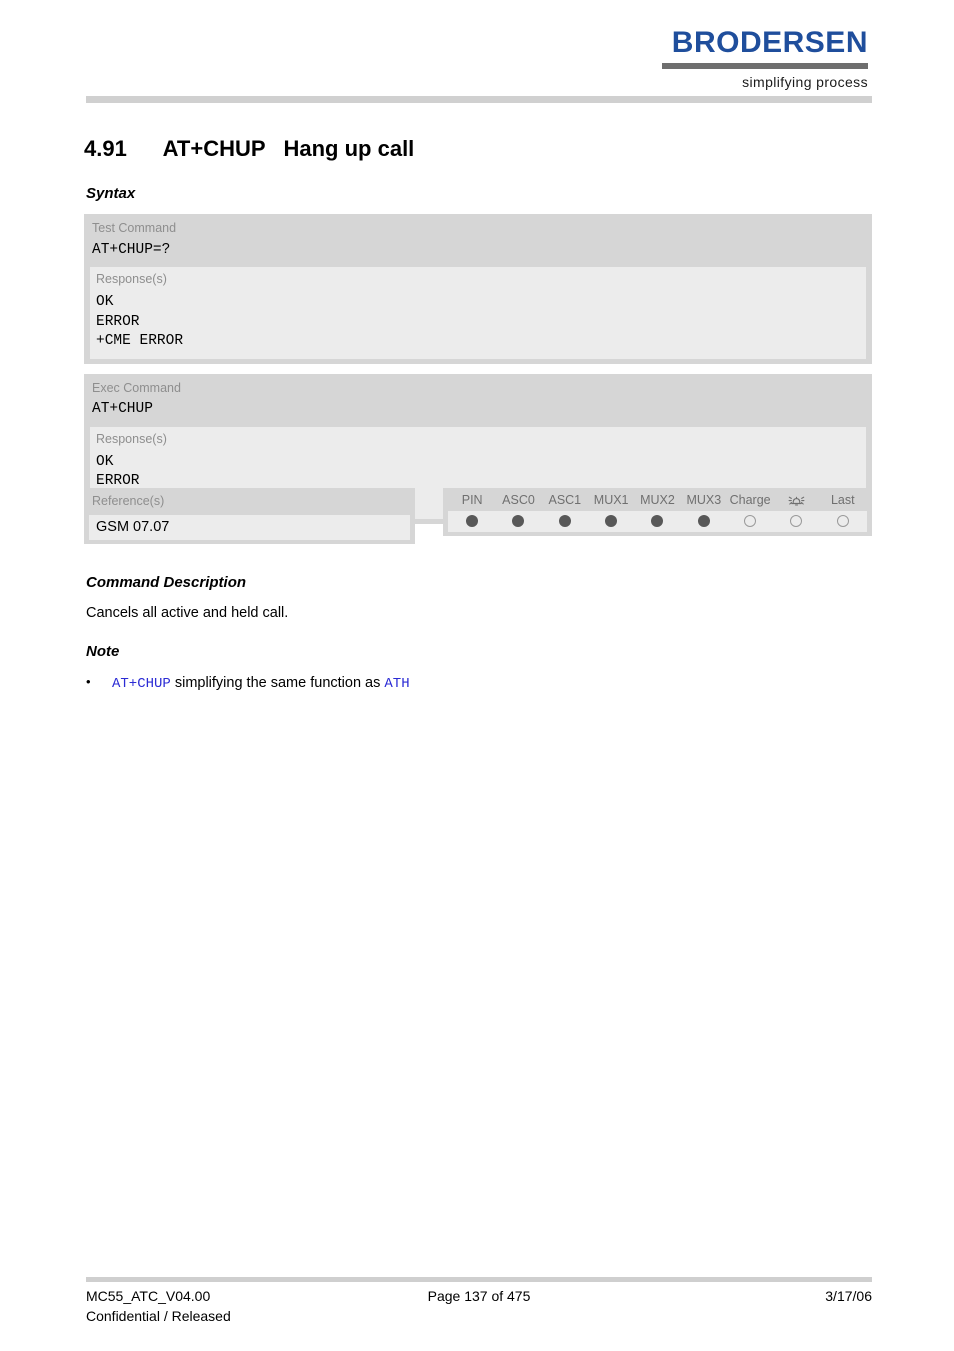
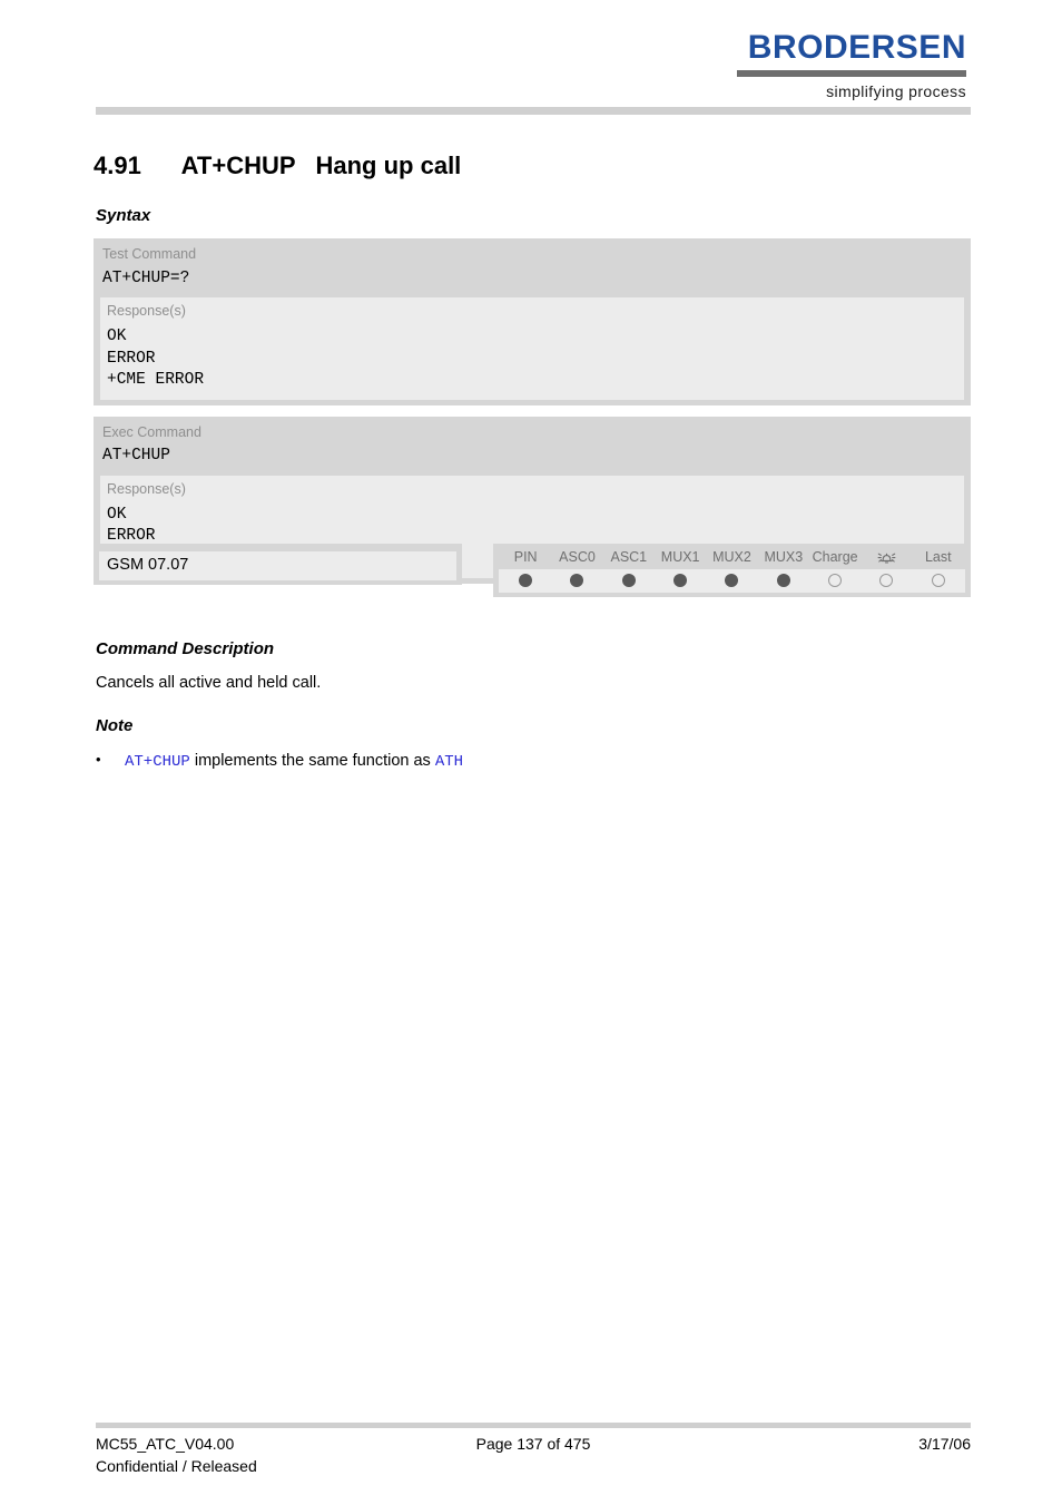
  BRODERSEN
  simplifying process
  4.91 AT+CHUP Hang up call
  Syntax
  Test Command
  AT+CHUP=?
  Response(s)
  OK
  ERROR
  +CME ERROR
  Exec Command
  AT+CHUP
  Response(s)
  OK
  ERROR
- Reference(s)
  GSM 07.07
  PIN
  ASC0
  ASC1
  MUX1
  MUX2
  MUX3
  Charge
  Last
  Command Description
  Cancels all active and held call.
  Note
  •
- AT+CHUP simplifying the same function as ATH
+ AT+CHUP implements the same function as ATH
  MC55_ATC_V04.00
  Confidential / Released
  Page 137 of 475
  3/17/06
